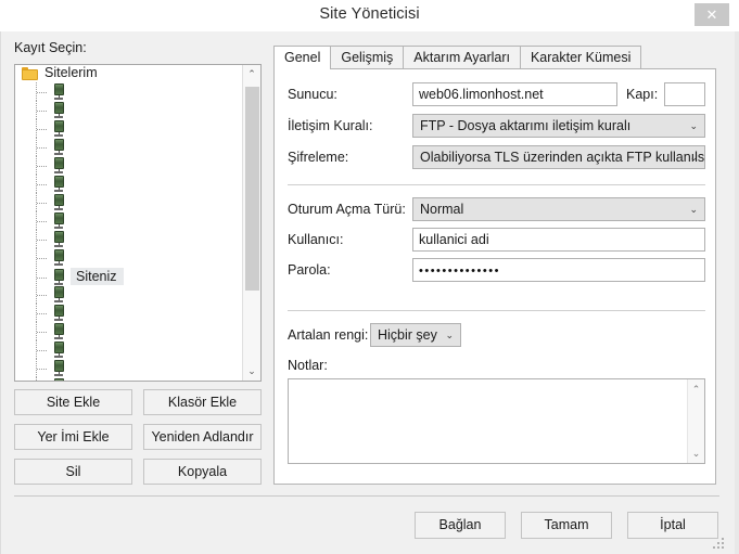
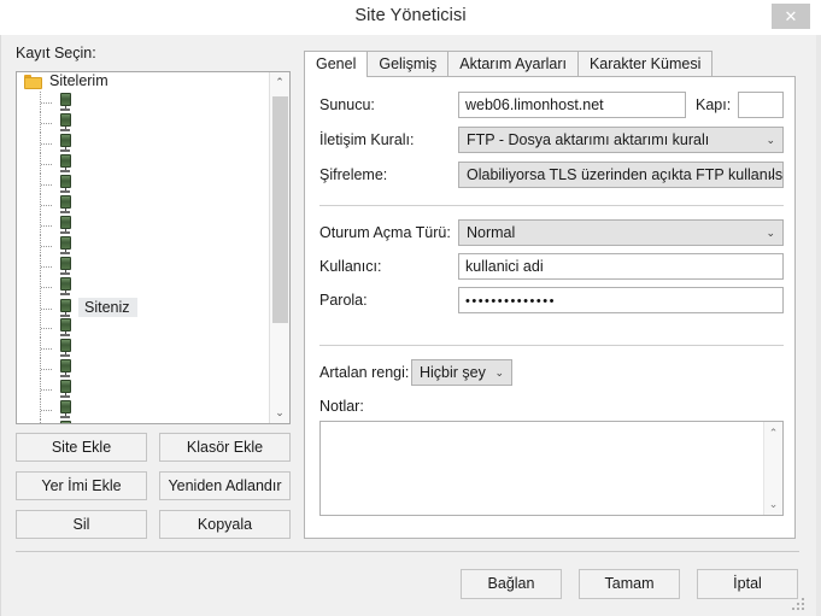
  Site Yöneticisi
  ✕
  Kayıt Seçin:
  Sitelerim
  Siteniz
  ⌃
  ⌄
  Site Ekle
  Klasör Ekle
  Yer İmi Ekle
  Yeniden Adlandır
  Sil
  Kopyala
  Genel Gelişmiş Aktarım Ayarları Karakter Kümesi
  Sunucu:
  web06.limonhost.net
  Kapı:
  İletişim Kuralı:
- FTP - Dosya aktarımı iletişim kuralı
+ FTP - Dosya aktarımı aktarımı kuralı
  ⌄
  Şifreleme:
  Olabiliyorsa TLS üzerinden açıkta FTP kullanıls
  ⌄
  Oturum Açma Türü:
  Normal
  ⌄
  Kullanıcı:
  kullanici adi
  Parola:
  ••••••••••••••
  Artalan rengi:
  Hiçbir şey
  ⌄
  Notlar:
  ⌃
  ⌄
  Bağlan
  Tamam
  İptal
